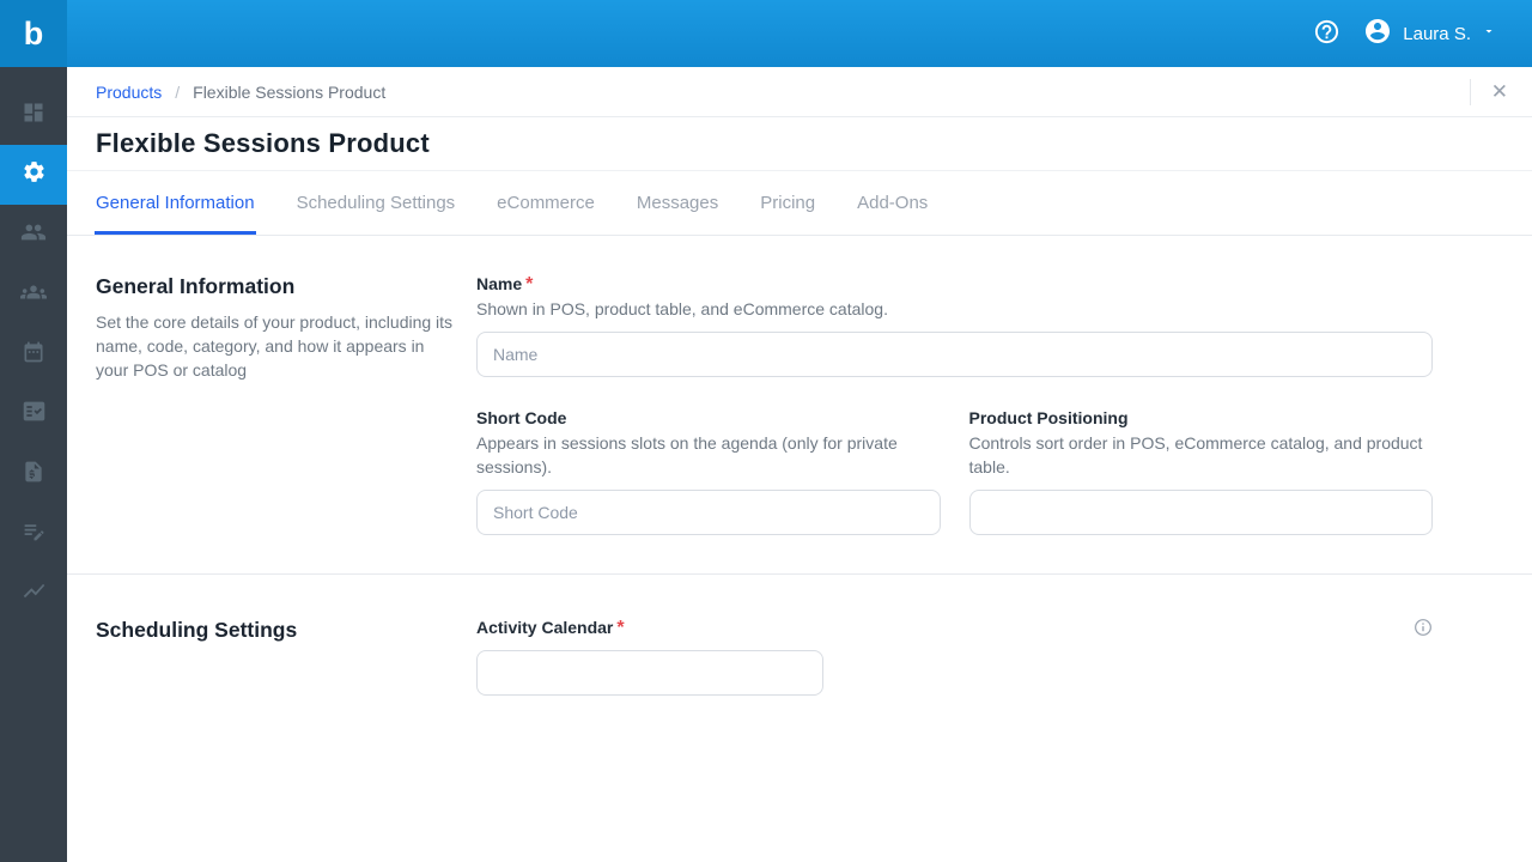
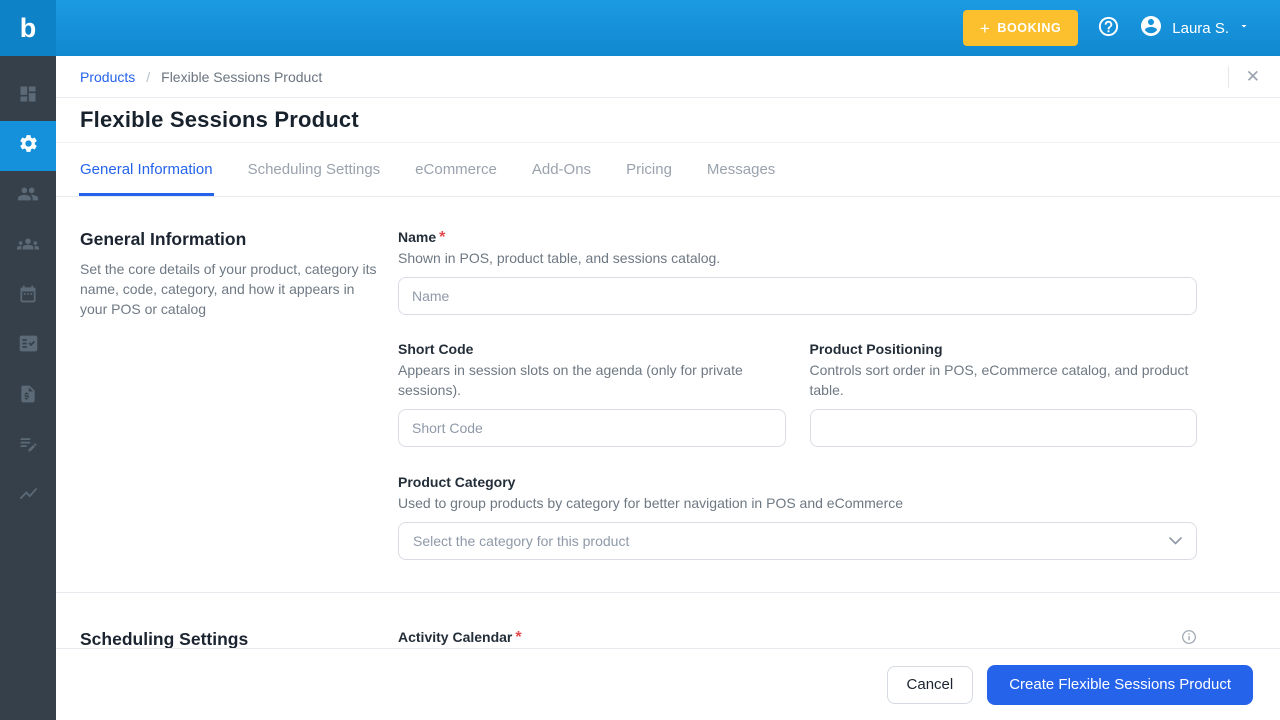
  b
+ +
+ BOOKING
  Laura S.
  Products
  /
  Flexible Sessions Product
  ✕
  Flexible Sessions Product
  General Information
  Scheduling Settings
  eCommerce
- Messages
+ Add-Ons
  Pricing
- Add-Ons
+ Messages
  General Information
- Set the core details of your product, including its name, code, category, and how it appears in your POS or catalog
+ Set the core details of your product, category its name, code, category, and how it appears in your POS or catalog
  Name *
- Shown in POS, product table, and eCommerce catalog.
+ Shown in POS, product table, and sessions catalog.
  Name
  Short Code
- Appears in sessions slots on the agenda (only for private sessions).
+ Appears in session slots on the agenda (only for private sessions).
  Short Code
  Product Positioning
  Controls sort order in POS, eCommerce catalog, and product table.
+ Product Category
+ Used to group products by category for better navigation in POS and eCommerce
+ Select the category for this product
  Scheduling Settings
  Activity Calendar *
+ Cancel
+ Create Flexible Sessions Product
